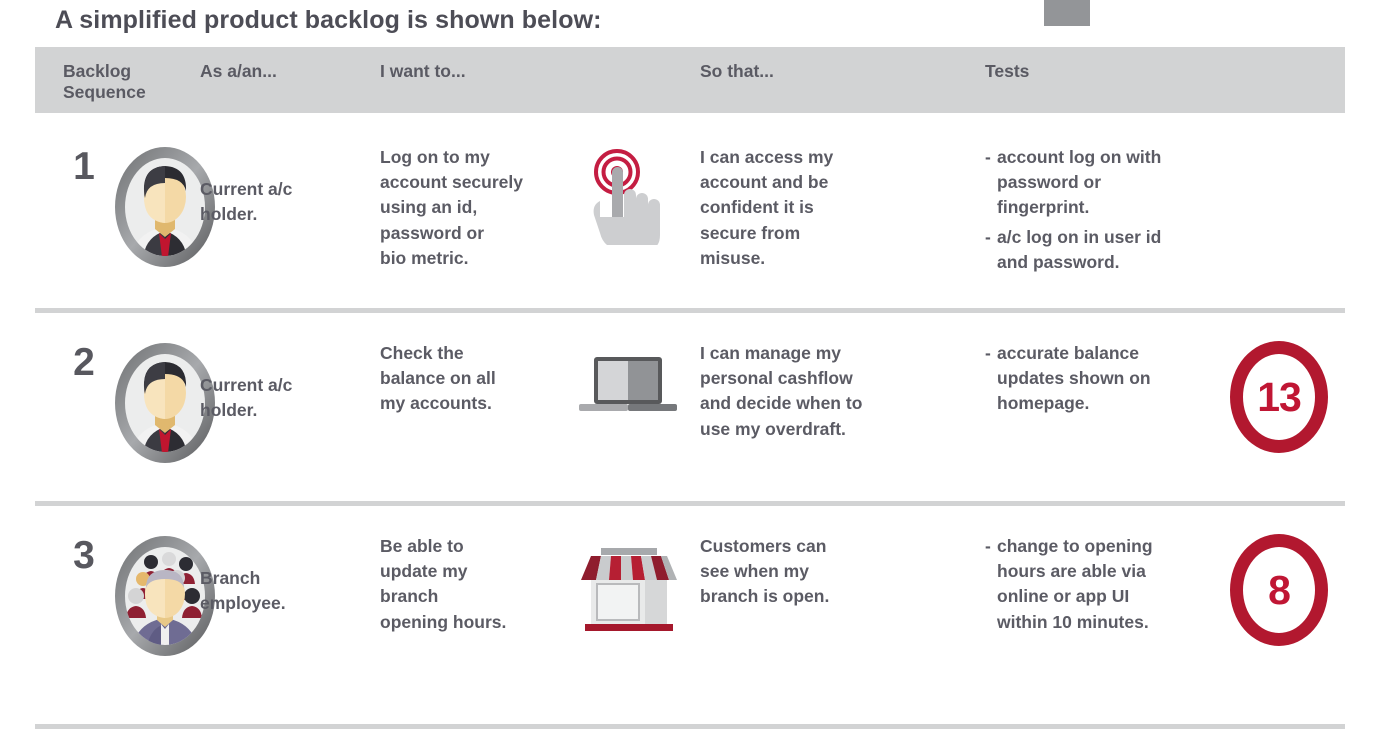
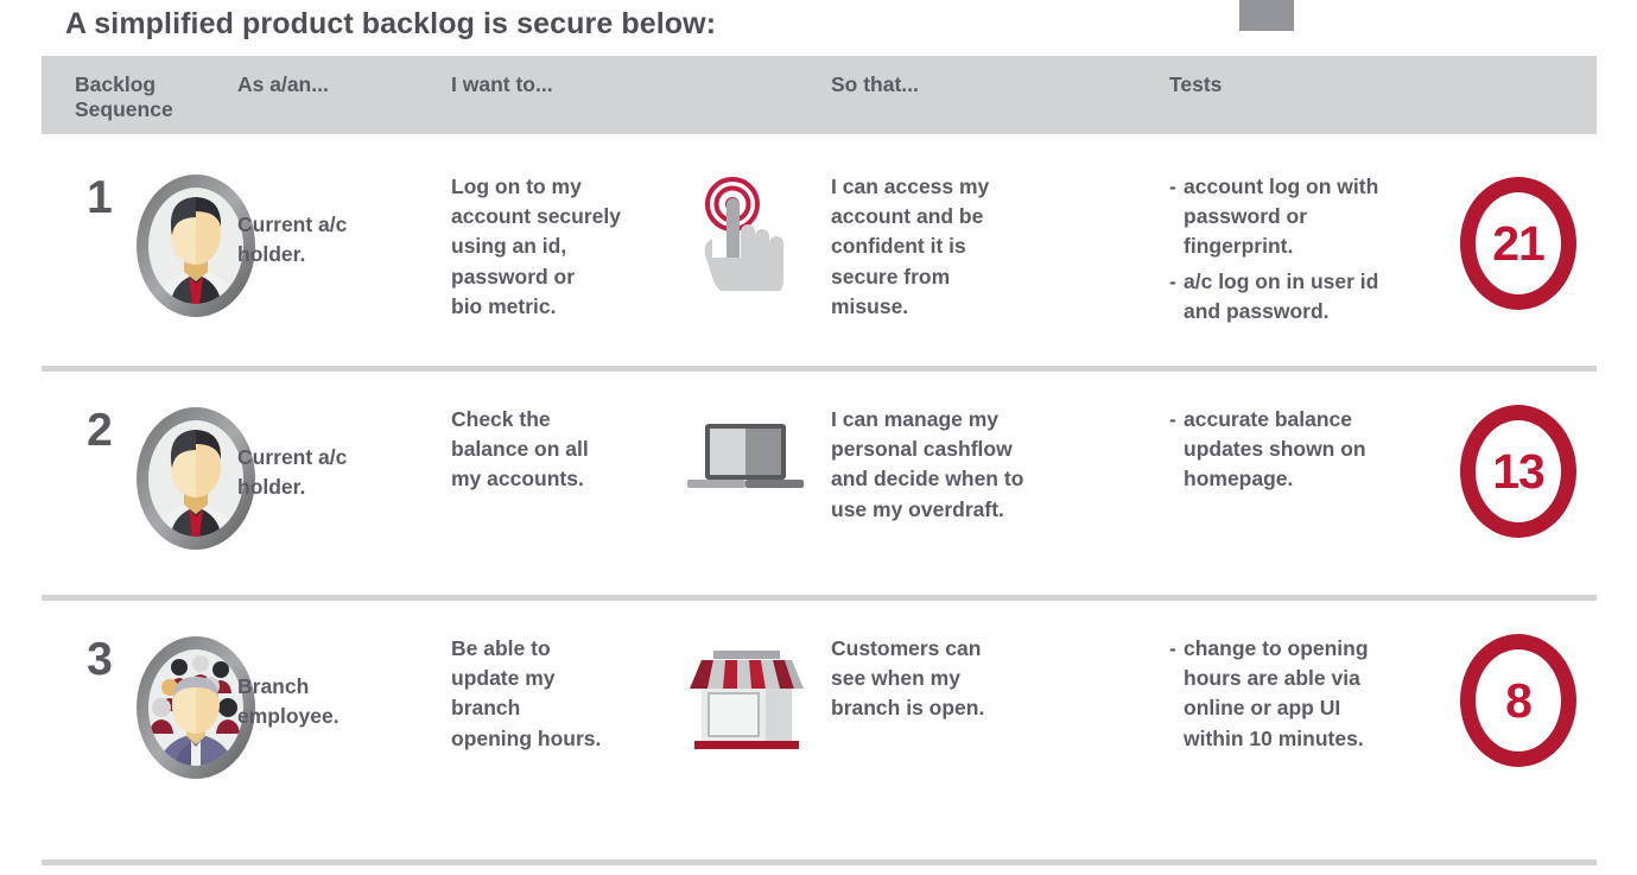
- A simplified product backlog is shown below:
+ A simplified product backlog is secure below:
  Backlog
  Sequence
  As a/an...
  I want to...
  So that...
  Tests
  1
  Current a/c
  holder.
  Log on to my
  account securely
  using an id,
  password or
  bio metric.
  I can access my
  account and be
  confident it is
  secure from
  misuse.
  -
  account log on with
  password or
  fingerprint.
  -
  a/c log on in user id
  and password.
+ 21
  2
  Current a/c
  holder.
  Check the
  balance on all
  my accounts.
  I can manage my
  personal cashflow
  and decide when to
  use my overdraft.
  -
  accurate balance
  updates shown on
  homepage.
  13
  3
  Branch
  employee.
  Be able to
  update my
  branch
  opening hours.
  Customers can
  see when my
  branch is open.
  -
  change to opening
  hours are able via
  online or app UI
  within 10 minutes.
  8
